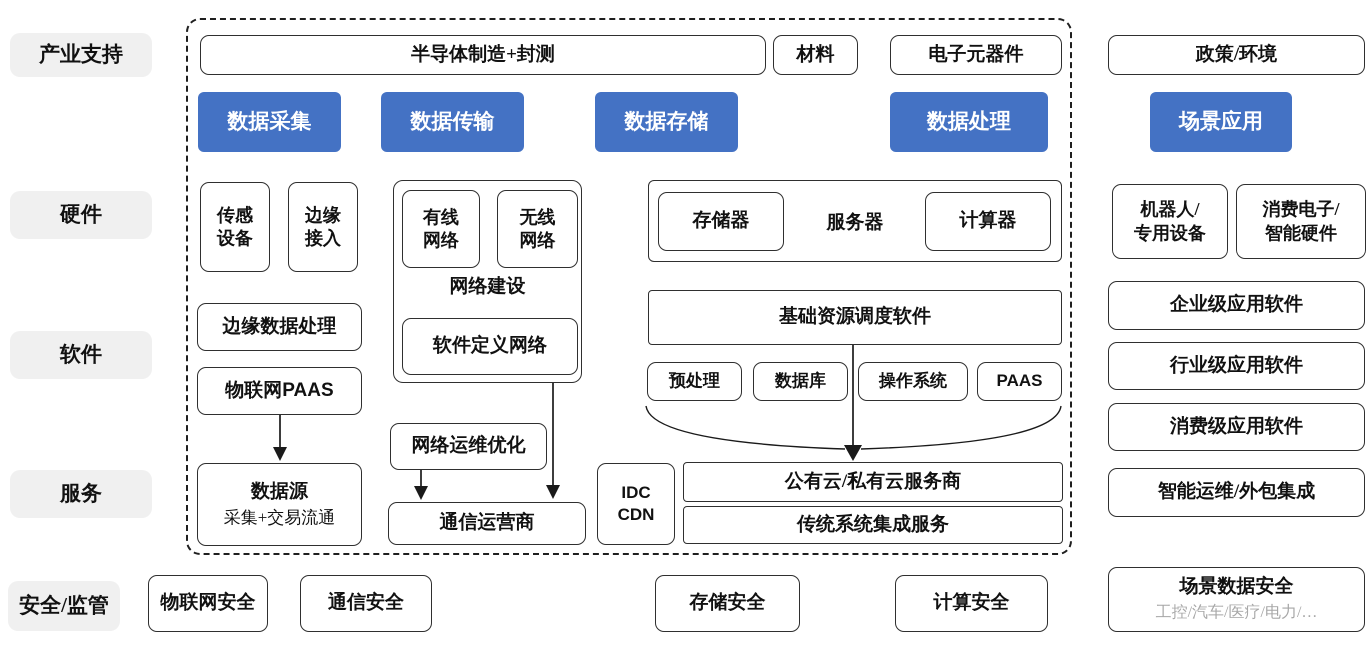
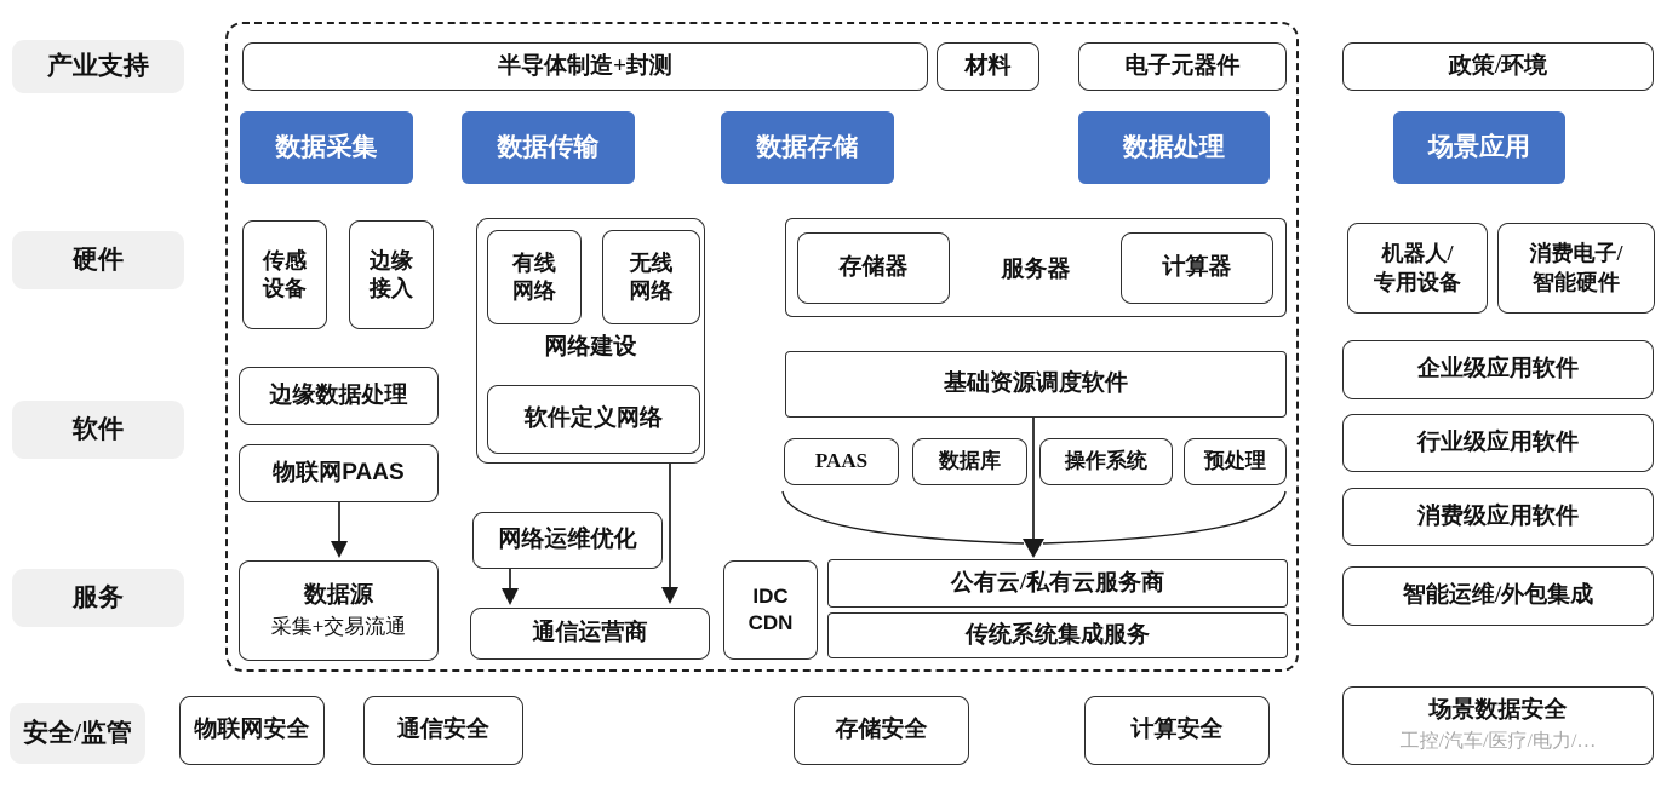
  产业支持
  硬件
  软件
  服务
  安全/监管
  半导体制造+封测
  材料
  电子元器件
  政策/环境
  数据采集
  数据传输
  数据存储
  数据处理
  场景应用
  传感
  设备
  边缘
  接入
  网络建设
  有线
  网络
  无线
  网络
  软件定义网络
  服务器
  存储器
  计算器
  机器人/
  专用设备
  消费电子/
  智能硬件
  边缘数据处理
  物联网PAAS
  基础资源调度软件
- 预处理
+ PAAS
  数据库
  操作系统
- PAAS
+ 预处理
  企业级应用软件
  行业级应用软件
  消费级应用软件
  网络运维优化
  数据源
  采集+交易流通
  通信运营商
  IDC
  CDN
  公有云/私有云服务商
  传统系统集成服务
  智能运维/外包集成
  物联网安全
  通信安全
  存储安全
  计算安全
  场景数据安全
  工控/汽车/医疗/电力/…
